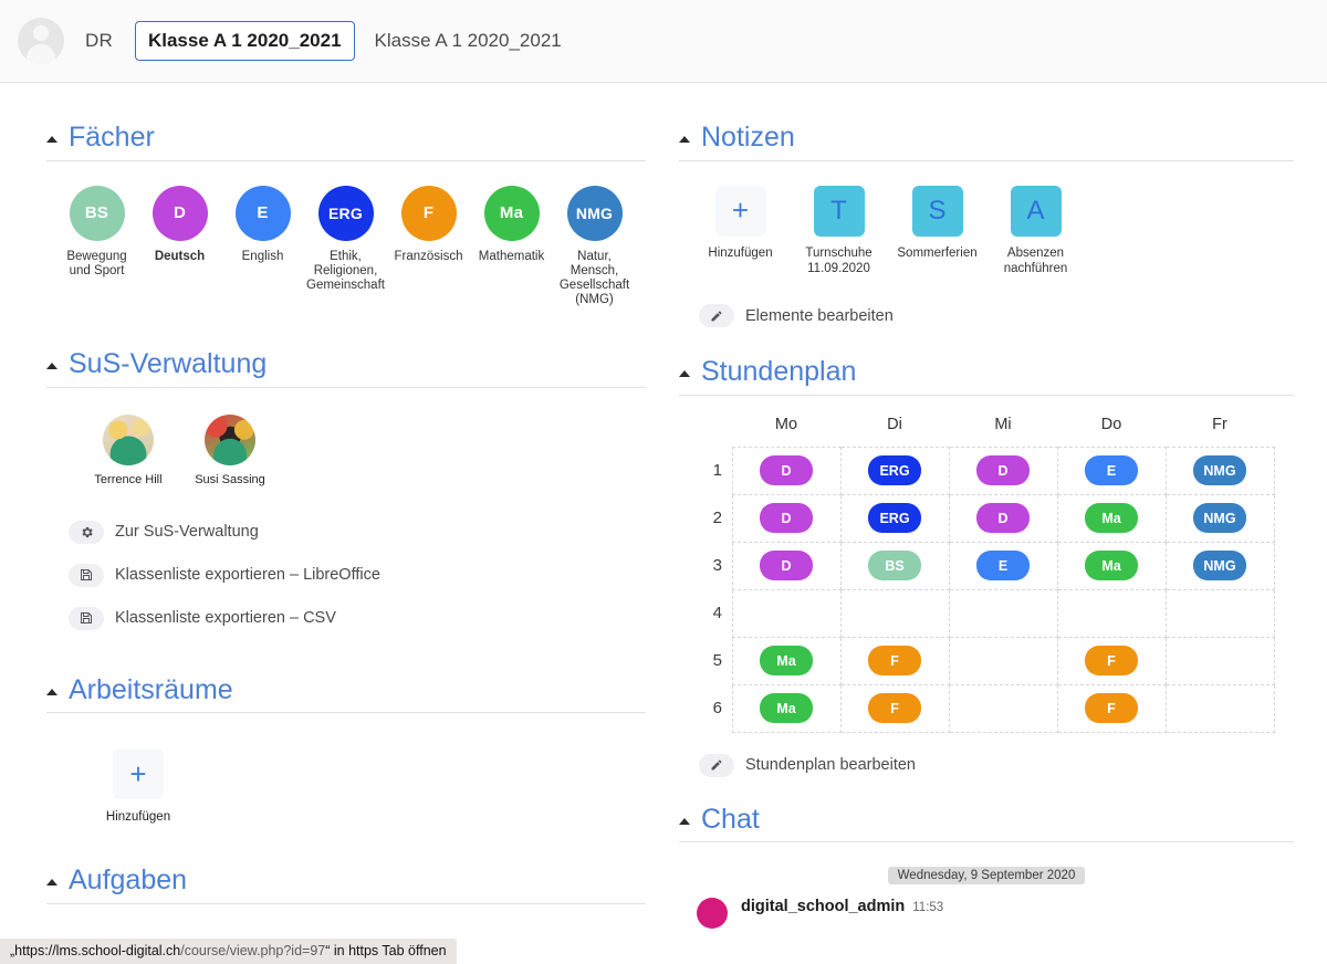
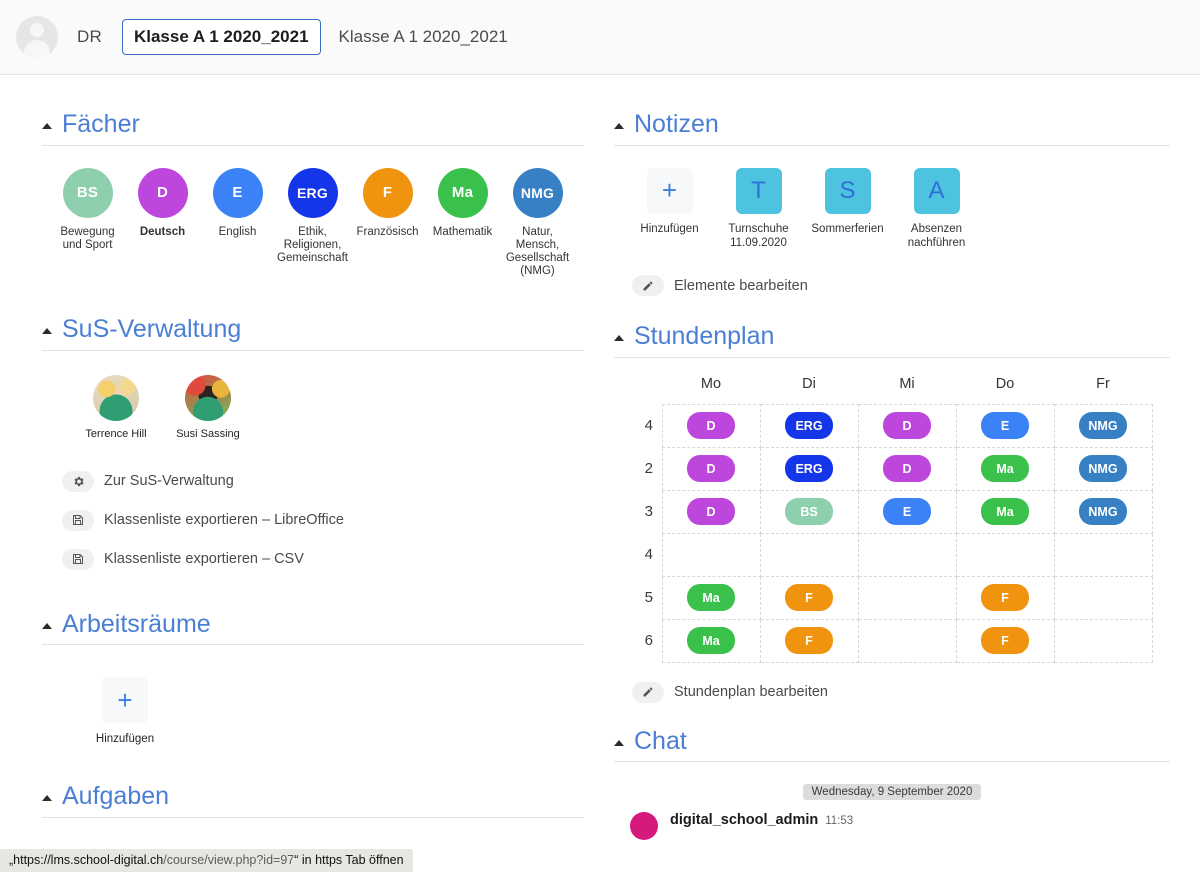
  DR
  Klasse A 1 2020_2021
  Klasse A 1 2020_2021
  Fächer
  BS
  Bewegung und Sport
  D
  Deutsch
  E
  English
  ERG
  Ethik, Religionen, Gemeinschaft
  F
  Französisch
  Ma
  Mathematik
  NMG
  Natur, Mensch, Gesellschaft (NMG)
  SuS-Verwaltung
  Terrence Hill
  Susi Sassing
  Zur SuS-Verwaltung
  Klassenliste exportieren – LibreOffice
  Klassenliste exportieren – CSV
  Arbeitsräume
  +
  Hinzufügen
  Aufgaben
  Notizen
  +
  Hinzufügen
  T
  Turnschuhe 11.09.2020
  S
  Sommerferien
  A
  Absenzen nachführen
  Elemente bearbeiten
  Stundenplan
  	Mo	Di	Mi	Do	Fr
- 1	D	ERG	D	E	NMG
+ 4	D	ERG	D	E	NMG
  2	D	ERG	D	Ma	NMG
  3	D	BS	E	Ma	NMG
  4
  5	Ma	F		F
  6	Ma	F		F
  Stundenplan bearbeiten
  Chat
  Wednesday, 9 September 2020
  digital_school_admin
  11:53
  „https://lms.school-digital.ch/course/view.php?id=97“ in https Tab öffnen
